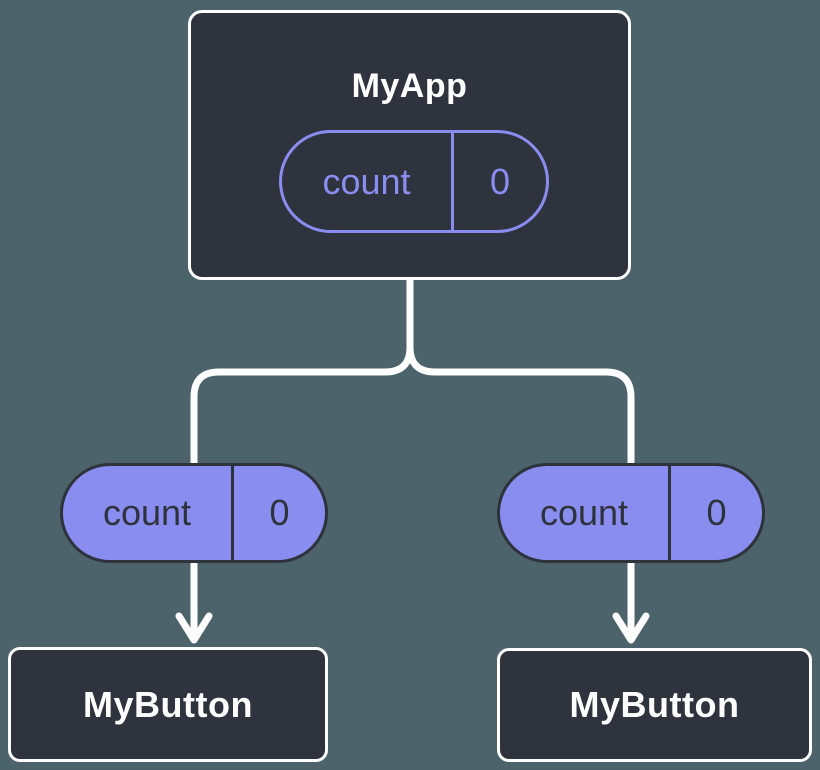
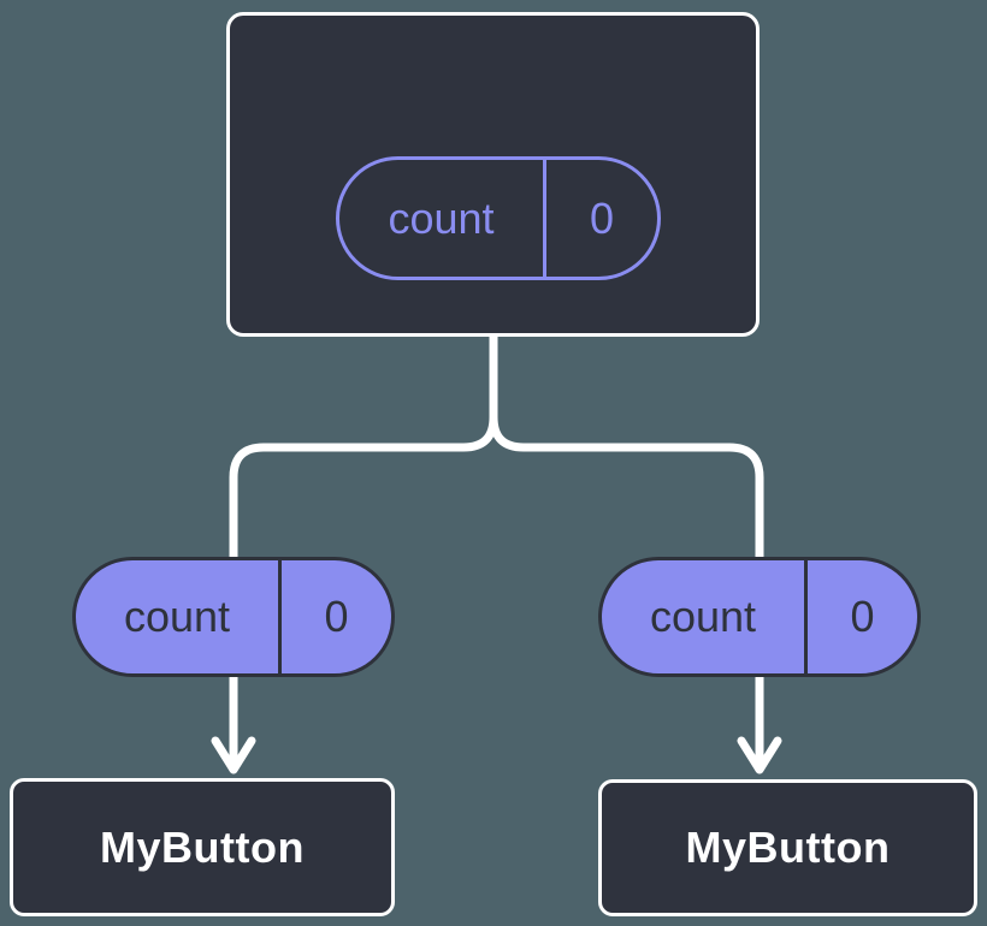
- MyApp
  count
  0
  count
  0
  count
  0
  MyButton
  MyButton
